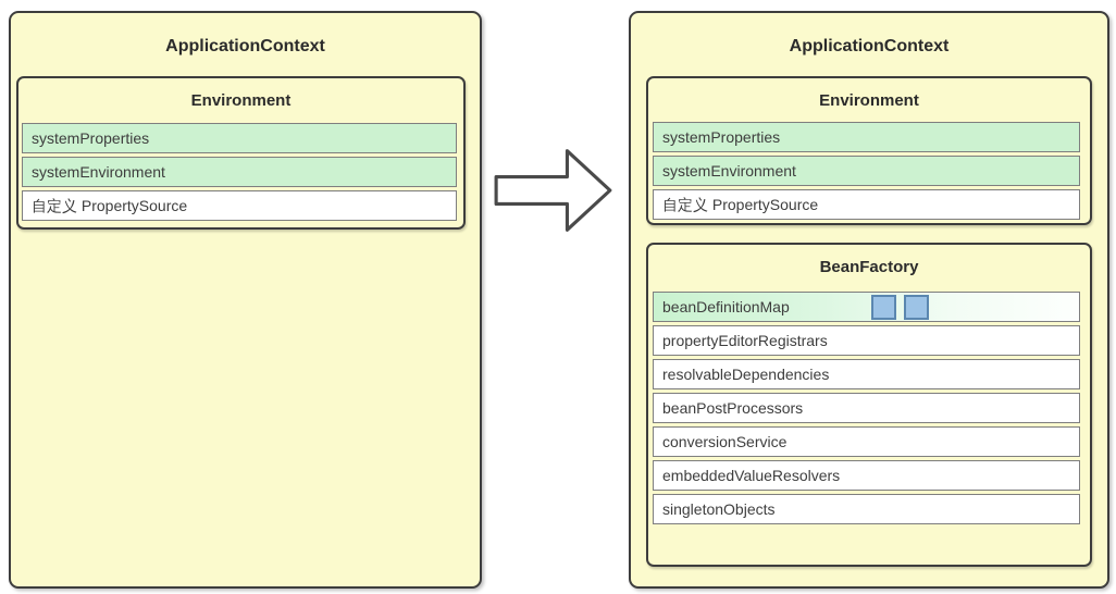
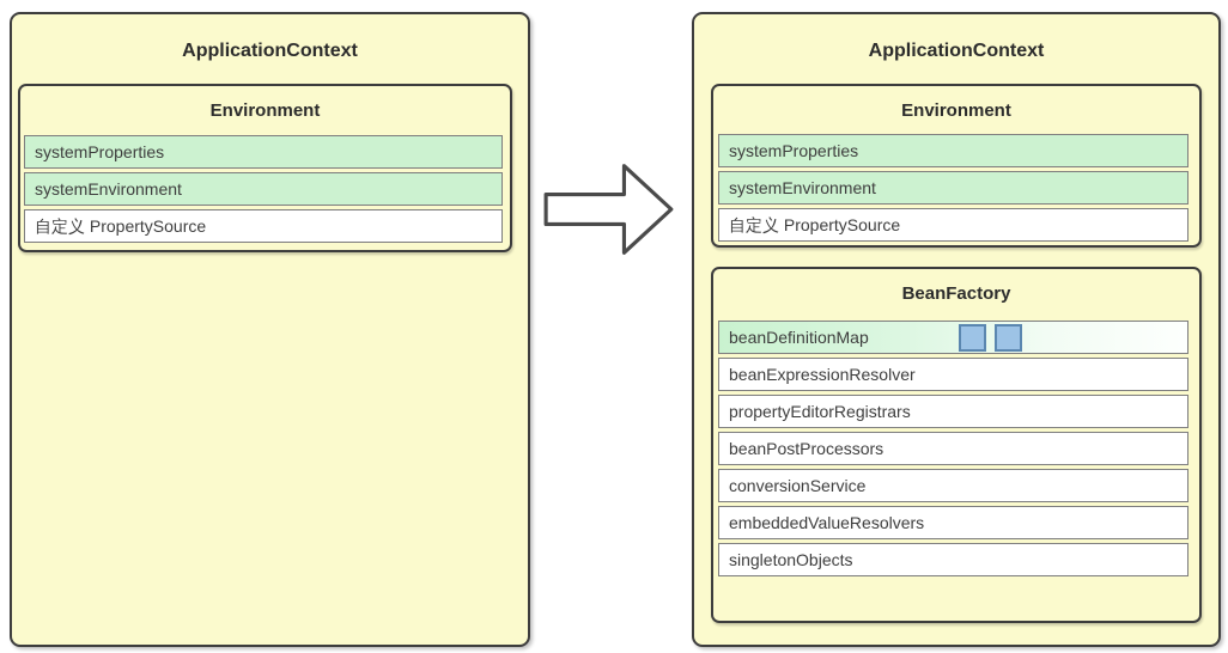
  ApplicationContext
  Environment
  systemProperties
  systemEnvironment
  自定义 PropertySource
  ApplicationContext
  Environment
  systemProperties
  systemEnvironment
  自定义 PropertySource
  BeanFactory
  beanDefinitionMap
+ beanExpressionResolver
  propertyEditorRegistrars
- resolvableDependencies
  beanPostProcessors
  conversionService
  embeddedValueResolvers
  singletonObjects
